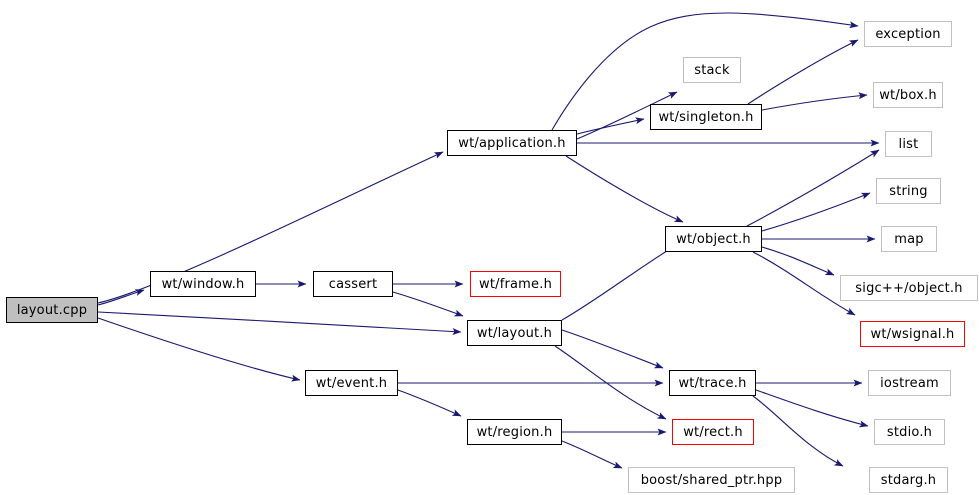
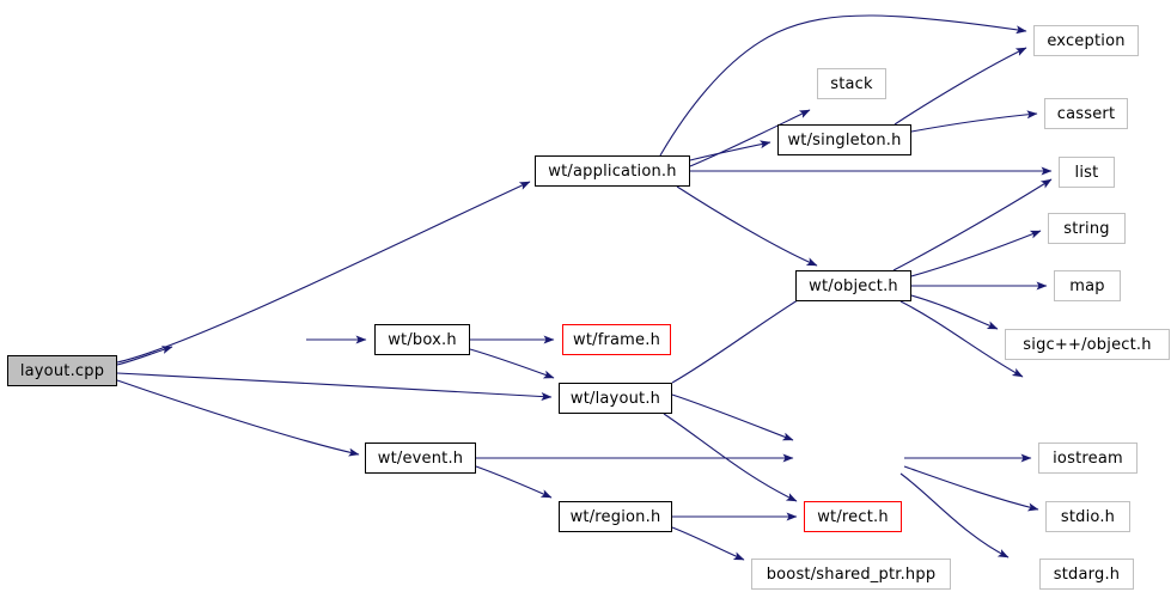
  layout.cpp
- wt/window.h
- cassert
+ wt/box.h
  wt/frame.h
  wt/application.h
  wt/layout.h
  wt/event.h
  wt/region.h
  wt/singleton.h
  wt/object.h
- wt/trace.h
  wt/rect.h
  stack
  exception
- wt/box.h
+ cassert
  list
  string
  map
  sigc++/object.h
- wt/wsignal.h
  iostream
  stdio.h
  stdarg.h
  boost/shared_ptr.hpp
